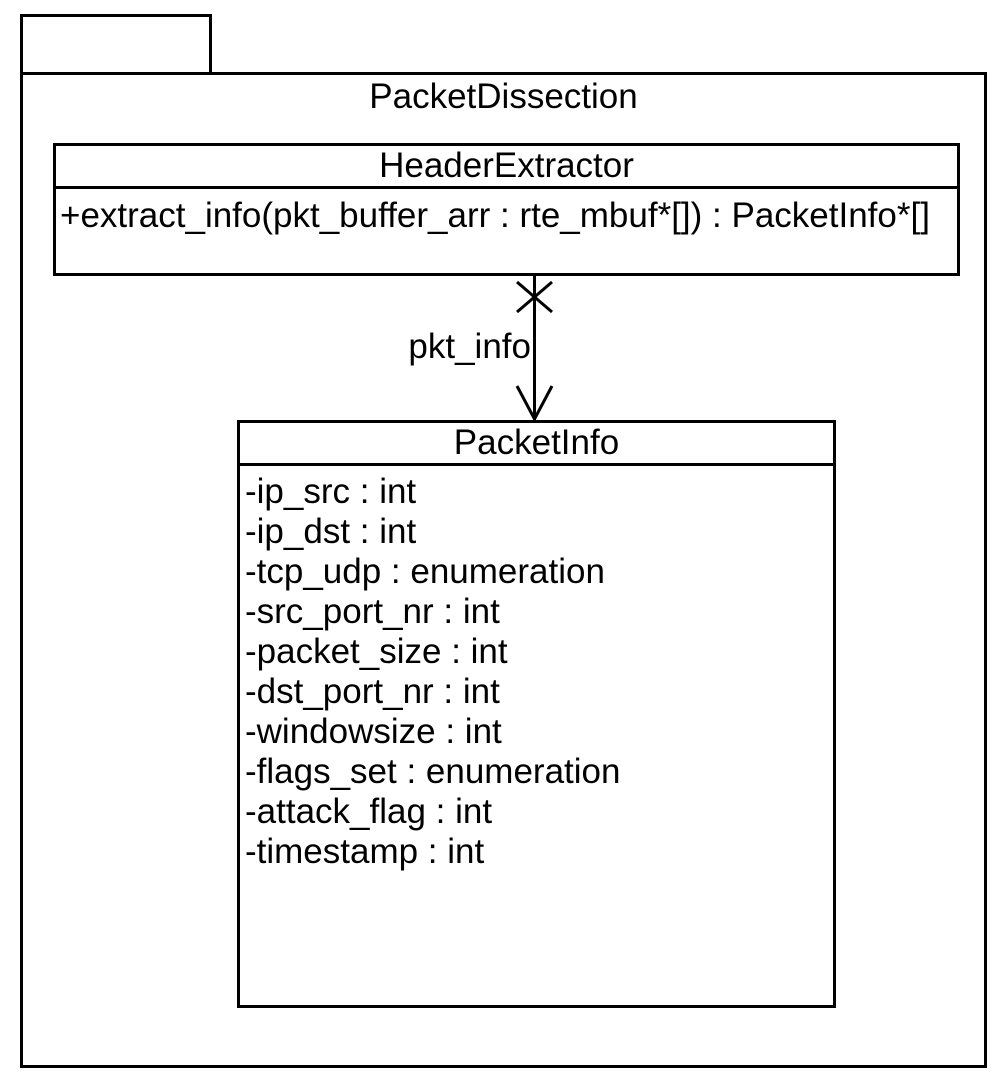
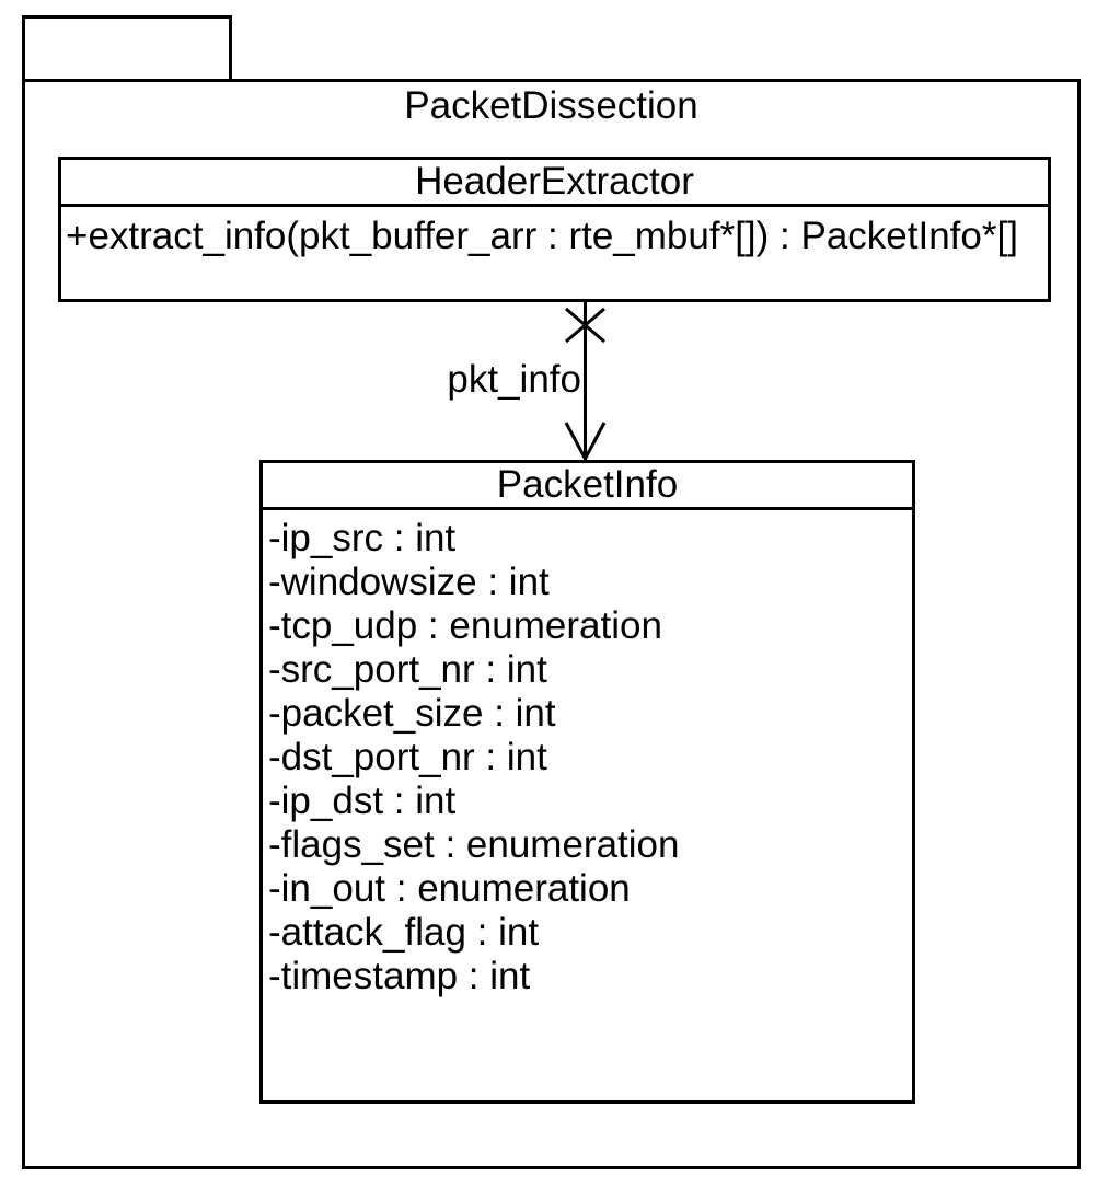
  PacketDissection
  HeaderExtractor
  +extract_info(pkt_buffer_arr : rte_mbuf*[]) : PacketInfo*[]
  pkt_info
  PacketInfo
  -ip_src : int
- -ip_dst : int
+ -windowsize : int
  -tcp_udp : enumeration
  -src_port_nr : int
  -packet_size : int
  -dst_port_nr : int
- -windowsize : int
+ -ip_dst : int
  -flags_set : enumeration
+ -in_out : enumeration
  -attack_flag : int
  -timestamp : int
